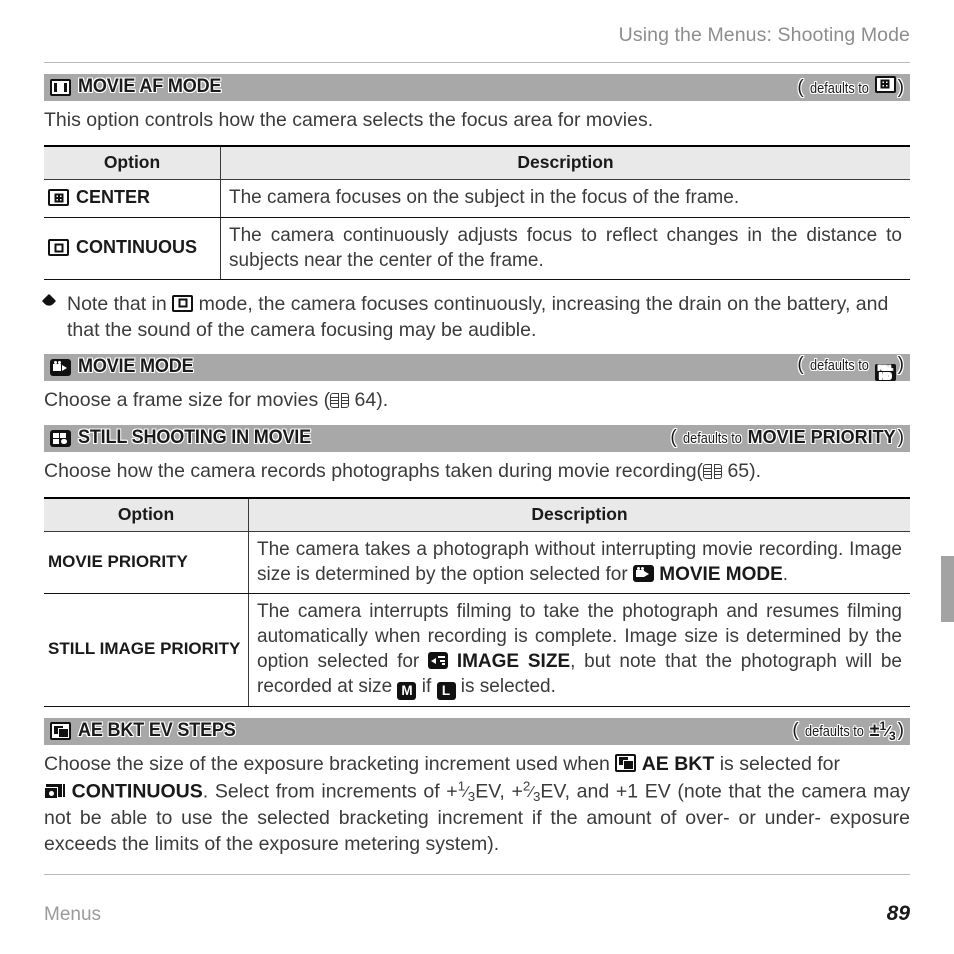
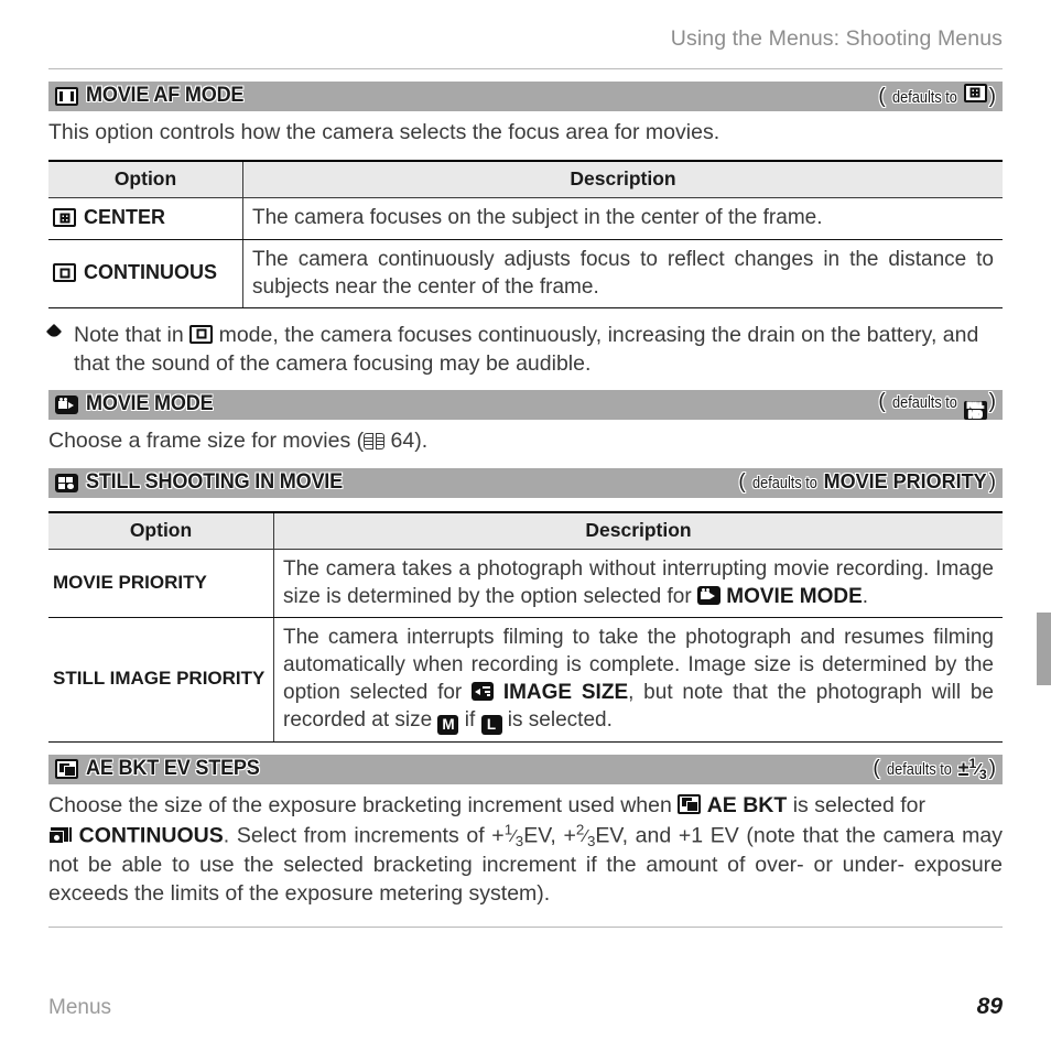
- Using the Menus: Shooting Mode
+ Using the Menus: Shooting Menus
  MOVIE AF MODE
  (
  defaults to
  )
  This option controls how the camera selects the focus area for movies.
  Option	Description
- CENTER	The camera focuses on the subject in the focus of the frame.
+ CENTER	The camera focuses on the subject in the center of the frame.
  CONTINUOUS	The camera continuously adjusts focus to reflect changes in the distance to subjects near the center of the frame.
  Note that in mode, the camera focuses continuously, increasing the drain on the battery, and that the sound of the camera focusing may be audible.
  MOVIE MODE
  (
  defaults to
  HD
  )
  Choose a frame size for movies ( 64).
  STILL SHOOTING IN MOVIE
  (
  defaults to
  MOVIE PRIORITY
  )
- Choose how the camera records photographs taken during movie recording( 65).
  Option	Description
  MOVIE PRIORITY	The camera takes a photograph without interrupting movie recording. Image size is determined by the option selected for MOVIE MODE.
  STILL IMAGE PRIORITY	The camera interrupts filming to take the photograph and resumes filming automatically when recording is complete. Image size is determined by the option selected for IMAGE SIZE, but note that the photograph will be recorded at size M if L is selected.
  AE BKT EV STEPS
  (
  defaults to
  ±1⁄3
  )
  Choose the size of the exposure bracketing increment used when AE BKT is selected for
  CONTINUOUS. Select from increments of +1⁄3EV, +2⁄3EV, and +1 EV (note that the camera may not be able to use the selected bracketing increment if the amount of over- or under- exposure exceeds the limits of the exposure metering system).
  Menus
  89
